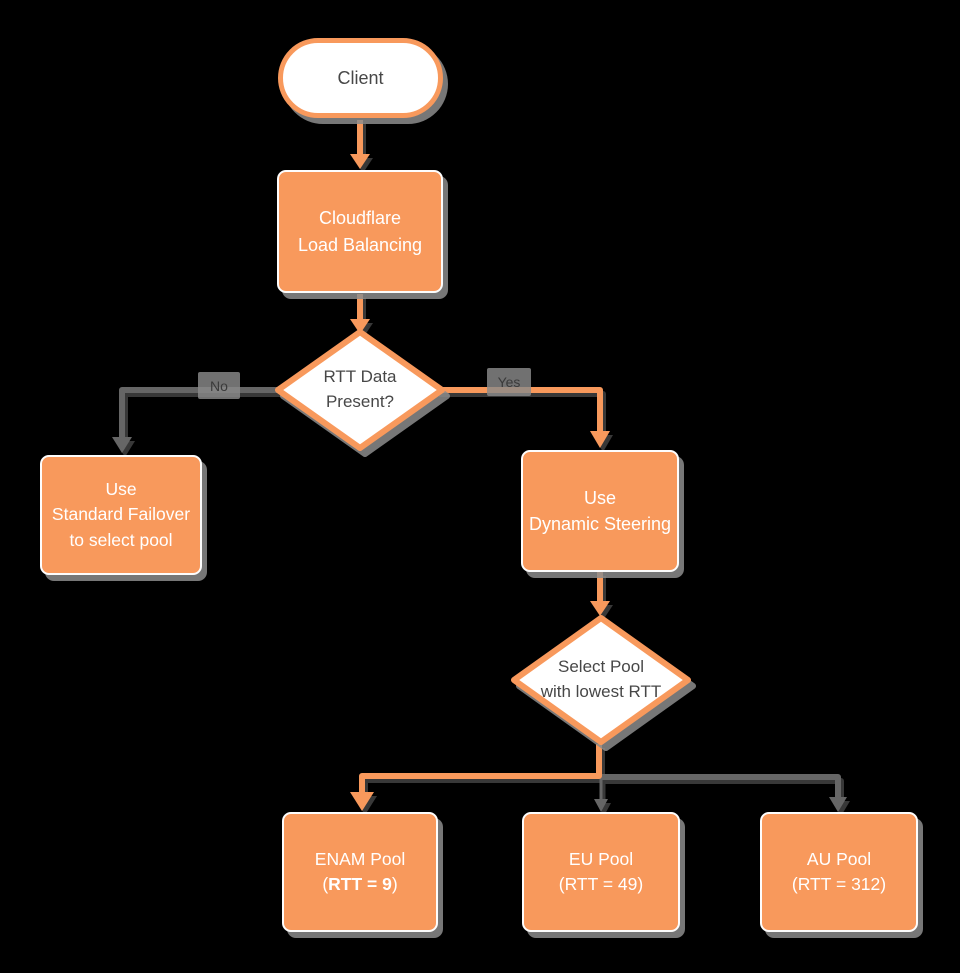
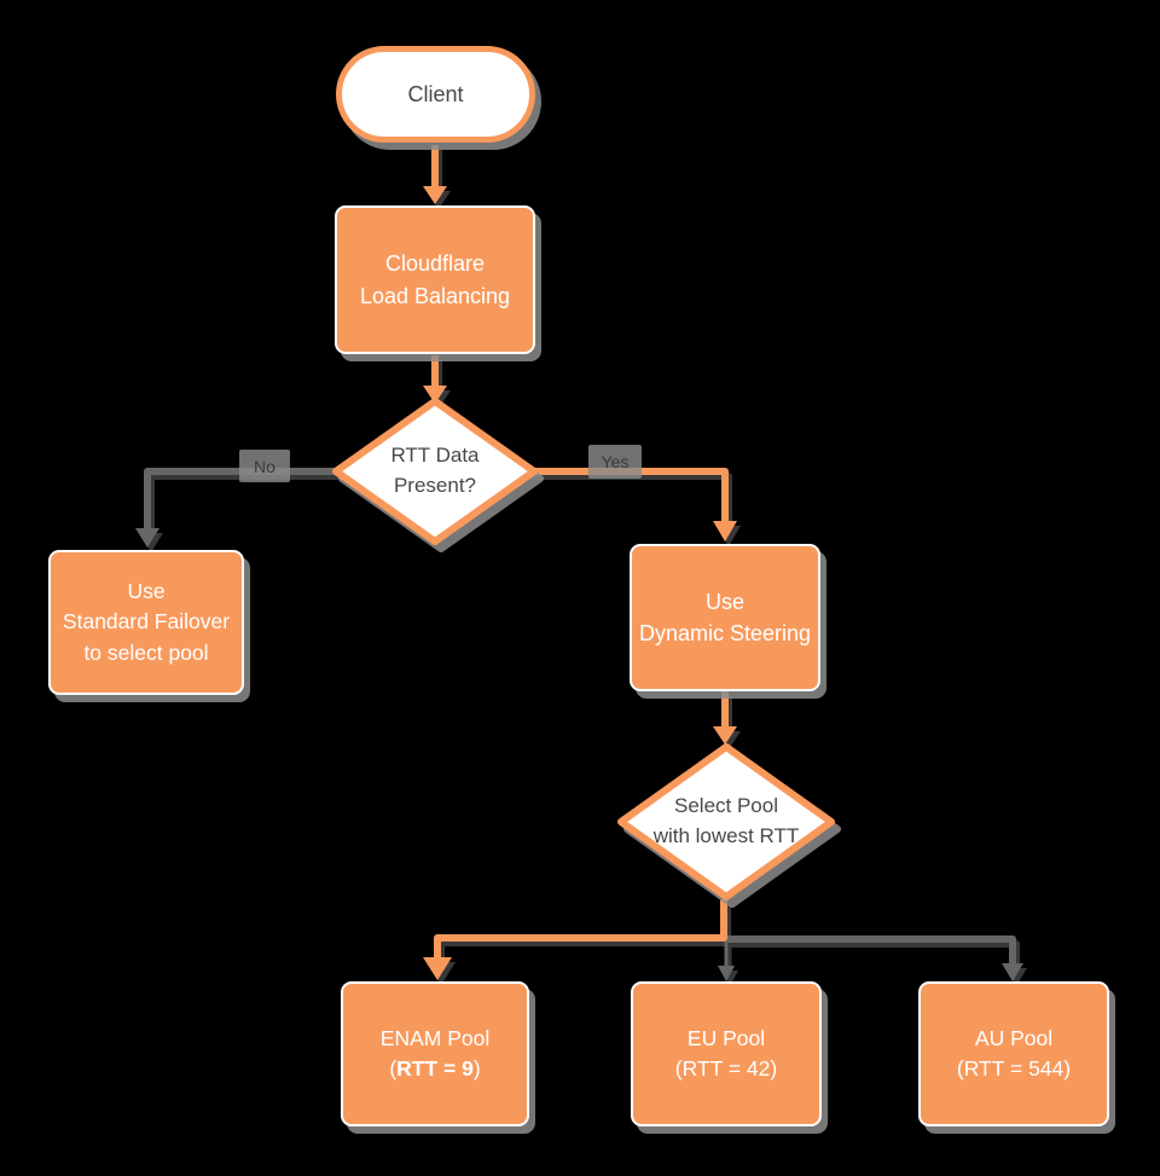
  No
  Yes
  Client
  Cloudflare
  Load Balancing
  RTT Data
  Present?
  Use
  Standard Failover
  to select pool
  Use
  Dynamic Steering
  Select Pool
  with lowest RTT
  ENAM Pool
  (RTT = 9)
  EU Pool
- (RTT = 49)
+ (RTT = 42)
  AU Pool
- (RTT = 312)
+ (RTT = 544)
